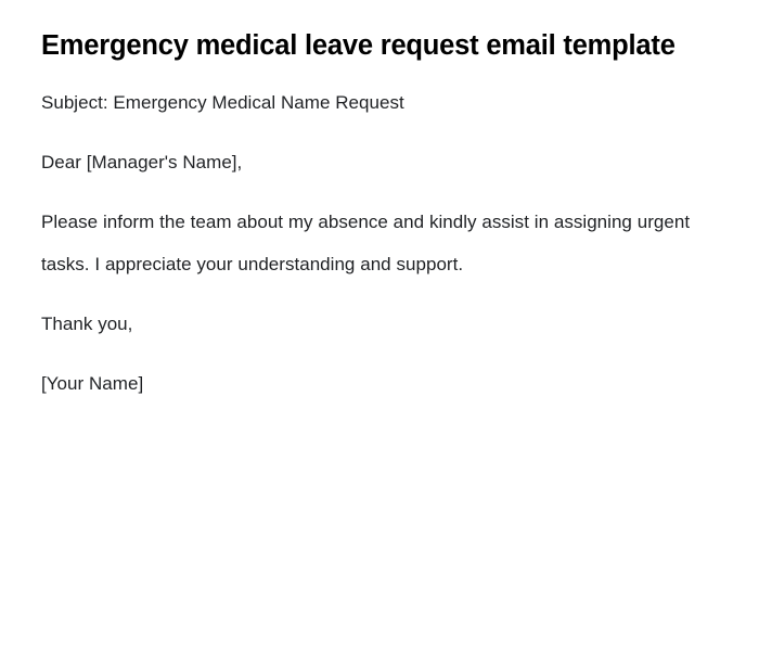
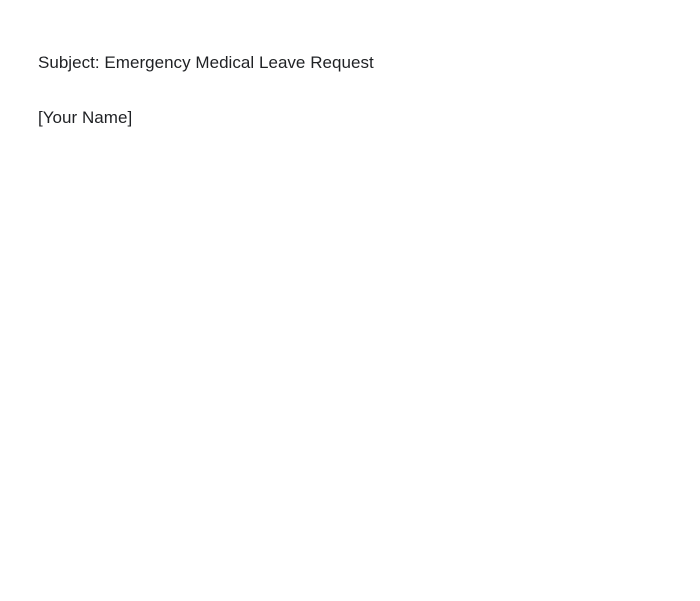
- Emergency medical leave request email template
- Subject: Emergency Medical Name Request
+ Subject: Emergency Medical Leave Request
- Dear [Manager's Name],
- Please inform the team about my absence and kindly assist in assigning urgent tasks. I appreciate your understanding and support.
- Thank you,
  [Your Name]
